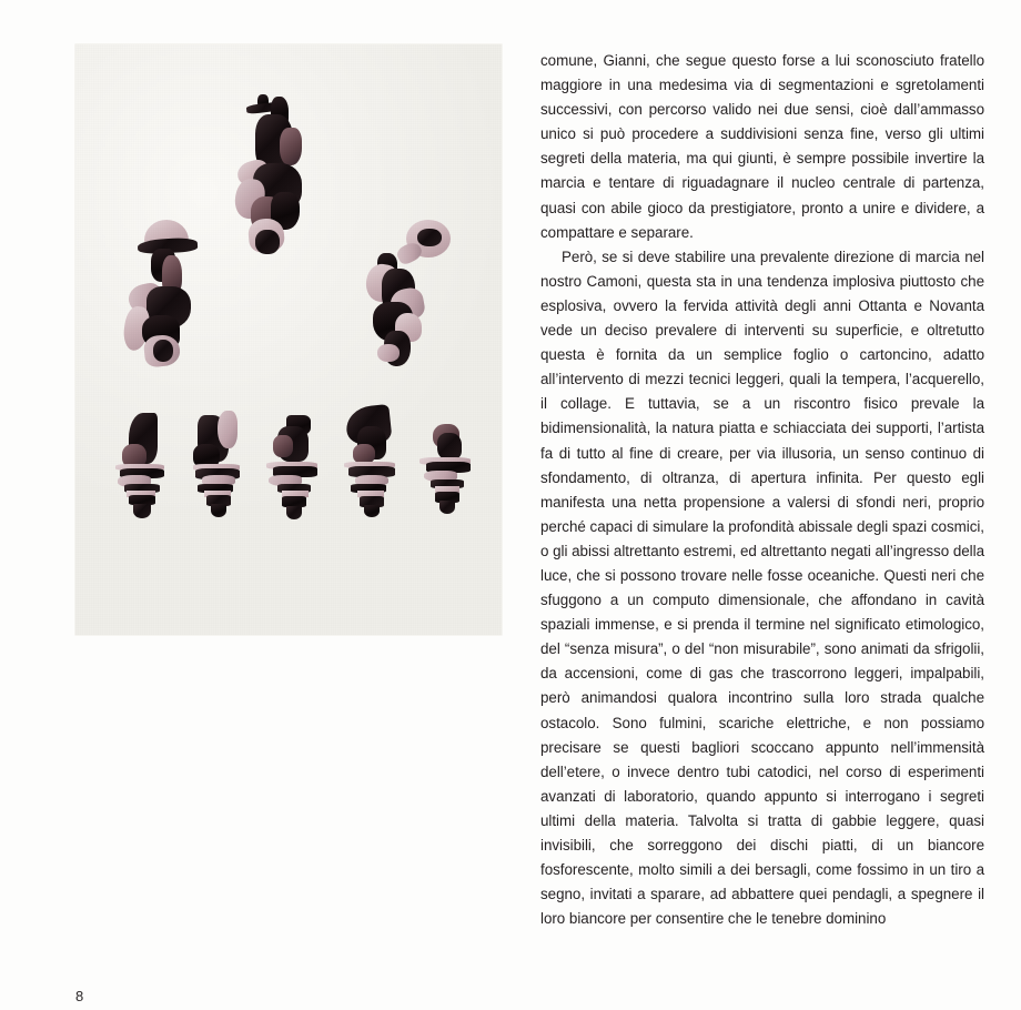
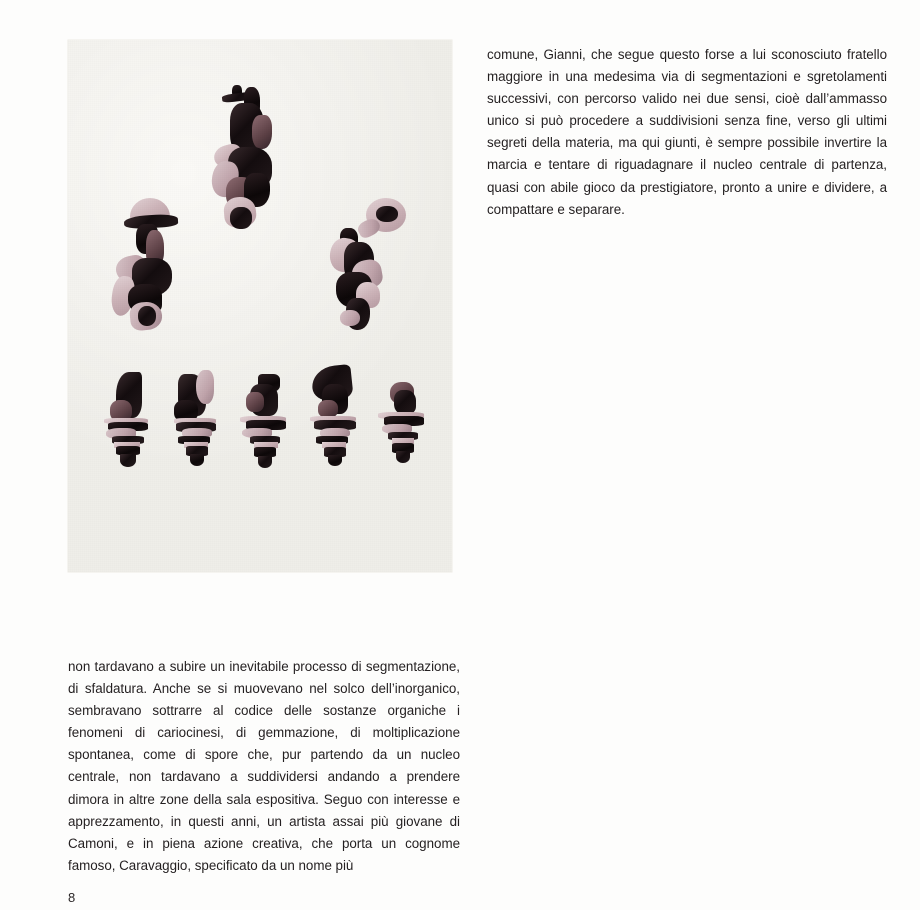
+ non tardavano a subire un inevitabile processo di segmentazione, di sfaldatura. Anche se si muovevano nel solco dell’inorganico, sembravano sottrarre al codice delle sostanze organiche i fenomeni di cariocinesi, di gemmazione, di moltiplicazione spontanea, come di spore che, pur partendo da un nucleo centrale, non tardavano a suddividersi andando a prendere dimora in altre zone della sala espositiva. Seguo con interesse e apprezzamento, in questi anni, un artista assai più giovane di Camoni, e in piena azione creativa, che porta un cognome famoso, Caravaggio, specificato da un nome più
  8
  comune, Gianni, che segue questo forse a lui sconosciuto fratello maggiore in una medesima via di segmentazioni e sgretolamenti successivi, con percorso valido nei due sensi, cioè dall’ammasso unico si può procedere a suddivisioni senza fine, verso gli ultimi segreti della materia, ma qui giunti, è sempre possibile invertire la marcia e tentare di riguadagnare il nucleo centrale di partenza, quasi con abile gioco da prestigiatore, pronto a unire e dividere, a compattare e separare.
- Però, se si deve stabilire una prevalente direzione di marcia nel nostro Camoni, questa sta in una tendenza implosiva piuttosto che esplosiva, ovvero la fervida attività degli anni Ottanta e Novanta vede un deciso prevalere di interventi su superficie, e oltretutto questa è fornita da un semplice foglio o cartoncino, adatto all’intervento di mezzi tecnici leggeri, quali la tempera, l’acquerello, il collage. E tuttavia, se a un riscontro fisico prevale la bidimensionalità, la natura piatta e schiacciata dei supporti, l’artista fa di tutto al fine di creare, per via illusoria, un senso continuo di sfondamento, di oltranza, di apertura infinita. Per questo egli manifesta una netta propensione a valersi di sfondi neri, proprio perché capaci di simulare la profondità abissale degli spazi cosmici, o gli abissi altrettanto estremi, ed altrettanto negati all’ingresso della luce, che si possono trovare nelle fosse oceaniche. Questi neri che sfuggono a un computo dimensionale, che affondano in cavità spaziali immense, e si prenda il termine nel significato etimologico, del “senza misura”, o del “non misurabile”, sono animati da sfrigolii, da accensioni, come di gas che trascorrono leggeri, impalpabili, però animandosi qualora incontrino sulla loro strada qualche ostacolo. Sono fulmini, scariche elettriche, e non possiamo precisare se questi bagliori scoccano appunto nell’immensità dell’etere, o invece dentro tubi catodici, nel corso di esperimenti avanzati di laboratorio, quando appunto si interrogano i segreti ultimi della materia. Talvolta si tratta di gabbie leggere, quasi invisibili, che sorreggono dei dischi piatti, di un biancore fosforescente, molto simili a dei bersagli, come fossimo in un tiro a segno, invitati a sparare, ad abbattere quei pendagli, a spegnere il loro biancore per consentire che le tenebre dominino
